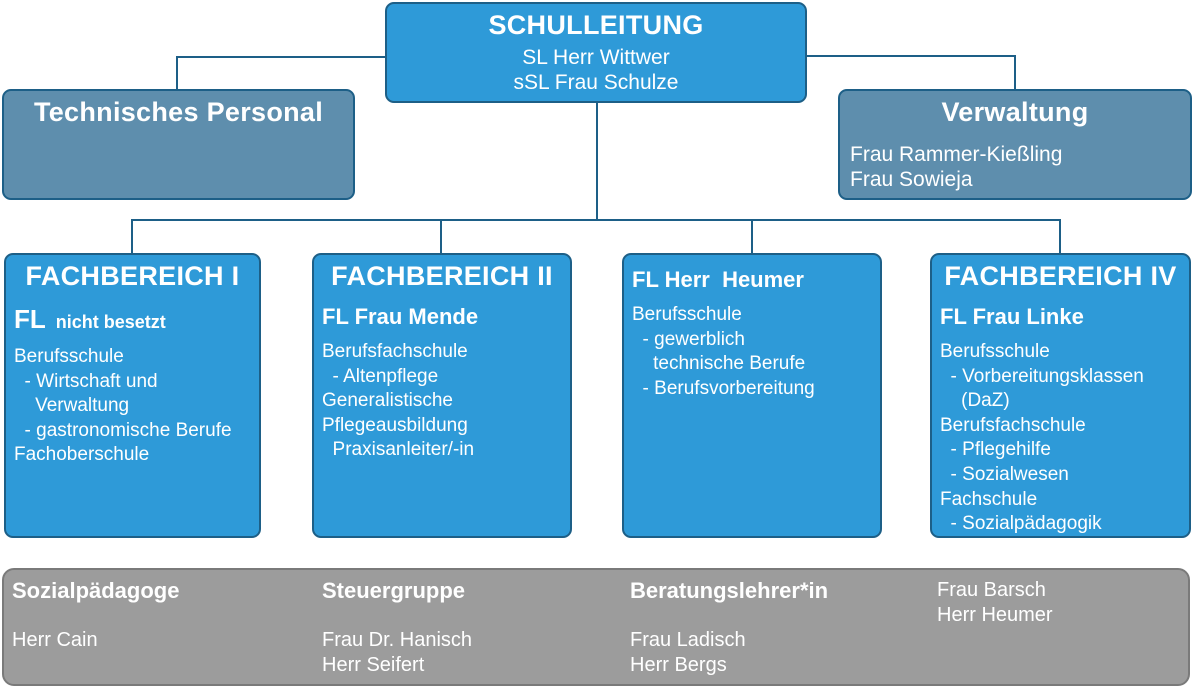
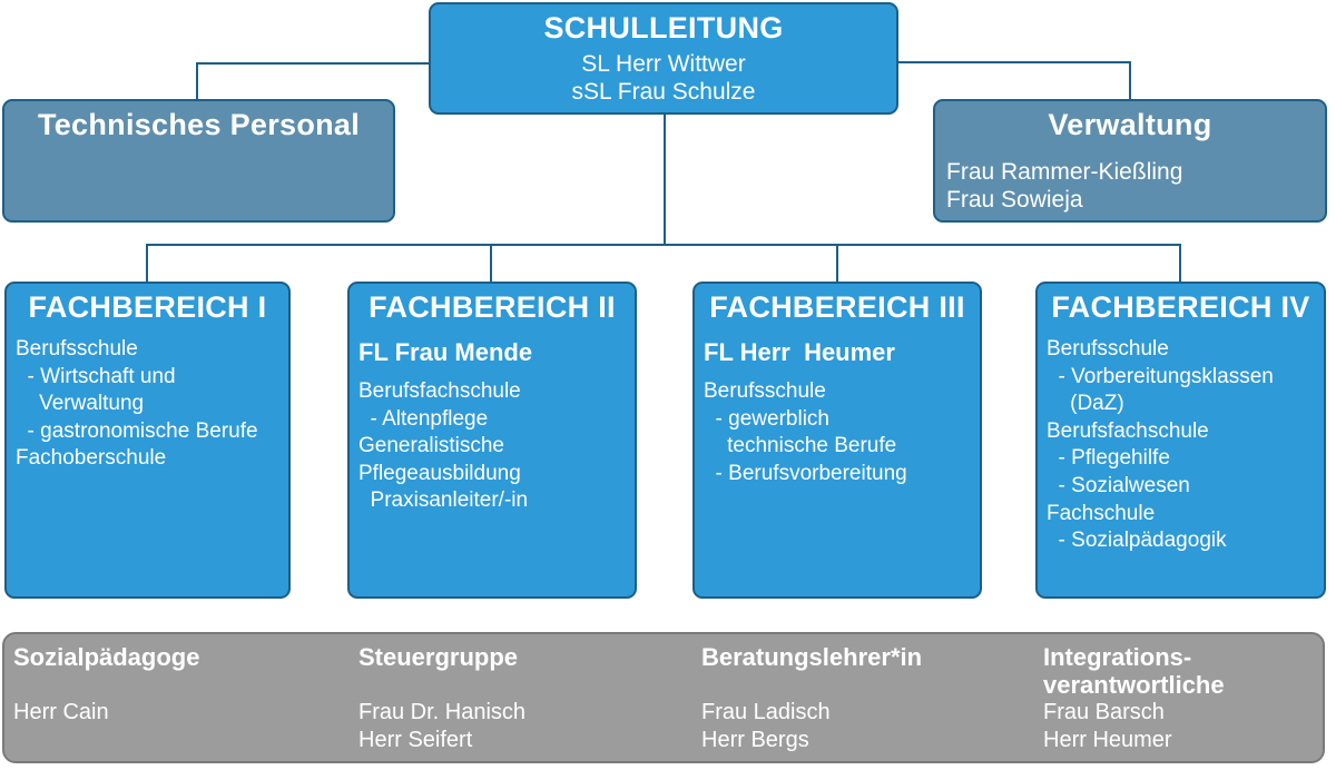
  SCHULLEITUNG
  SL Herr Wittwer
  sSL Frau Schulze
  Technisches Personal
  Verwaltung
  Frau Rammer-Kießling
  Frau Sowieja
  FACHBEREICH I
- FL nicht besetzt
  Berufsschule
  - Wirtschaft und
  Verwaltung
  - gastronomische Berufe
  Fachoberschule
  FACHBEREICH II
  FL Frau Mende
  Berufsfachschule
  - Altenpflege
  Generalistische
  Pflegeausbildung
  Praxisanleiter/-in
+ FACHBEREICH III
  FL Herr Heumer
  Berufsschule
  - gewerblich
  technische Berufe
  - Berufsvorbereitung
  FACHBEREICH IV
- FL Frau Linke
  Berufsschule
  - Vorbereitungsklassen
  (DaZ)
  Berufsfachschule
  - Pflegehilfe
  - Sozialwesen
  Fachschule
  - Sozialpädagogik
  Sozialpädagoge
  Herr Cain
  Steuergruppe
  Frau Dr. Hanisch
  Herr Seifert
  Beratungslehrer*in
  Frau Ladisch
  Herr Bergs
+ Integrations-
+ verantwortliche
  Frau Barsch
  Herr Heumer
